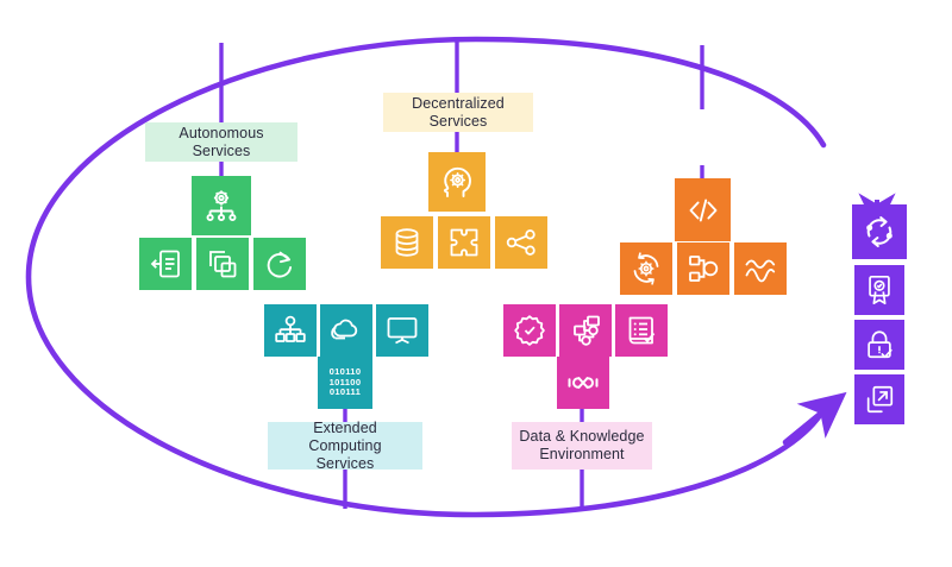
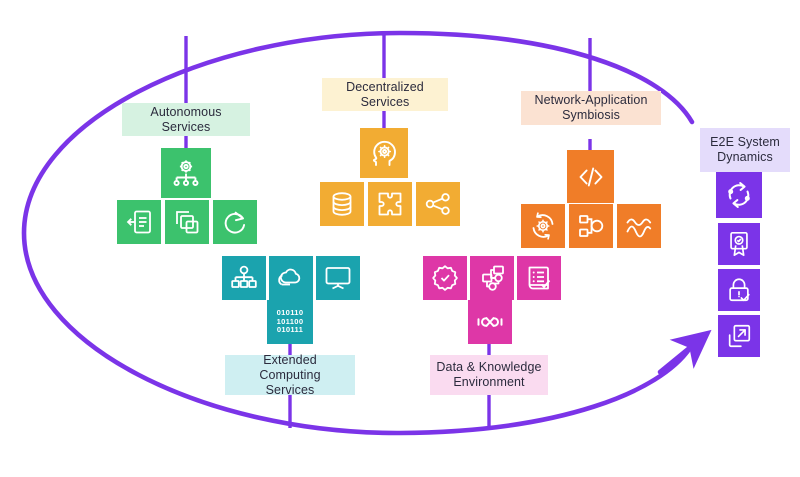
  Autonomous
  Services
  Decentralized
  Services
+ Network-Application
+ Symbiosis
+ E2E System
+ Dynamics
  010110
  101100
  010111
  Extended Computing
  Services
  Data & Knowledge
  Environment
